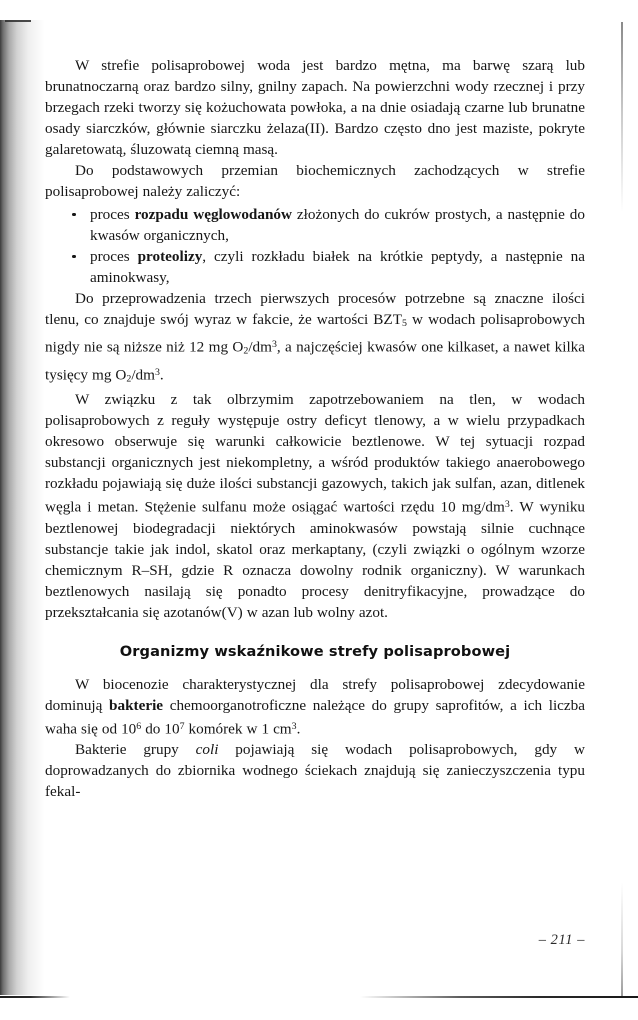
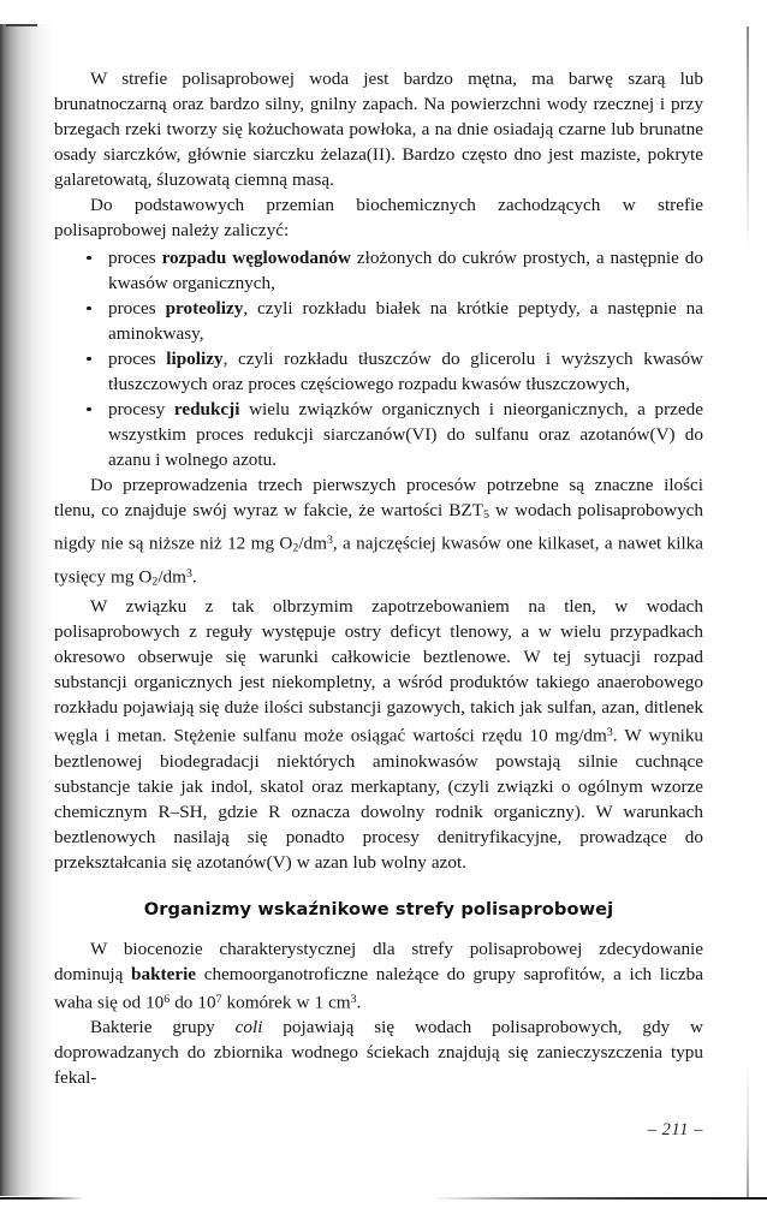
  W strefie polisaprobowej woda jest bardzo mętna, ma barwę szarą lub brunatnoczarną oraz bardzo silny, gnilny zapach. Na powierzchni wody rzecznej i przy brzegach rzeki tworzy się kożuchowata powłoka, a na dnie osiadają czarne lub brunatne osady siarczków, głównie siarczku żelaza(II). Bardzo często dno jest maziste, pokryte galaretowatą, śluzowatą ciemną masą.
  Do podstawowych przemian biochemicznych zachodzących w strefie polisaprobowej należy zaliczyć:
  proces rozpadu węglowodanów złożonych do cukrów prostych, a następnie do kwasów organicznych,
  proces proteolizy, czyli rozkładu białek na krótkie peptydy, a następnie na aminokwasy,
+ proces lipolizy, czyli rozkładu tłuszczów do glicerolu i wyższych kwasów tłuszczowych oraz proces częściowego rozpadu kwasów tłuszczowych,
+ procesy redukcji wielu związków organicznych i nieorganicznych, a przede wszystkim proces redukcji siarczanów(VI) do sulfanu oraz azotanów(V) do azanu i wolnego azotu.
  Do przeprowadzenia trzech pierwszych procesów potrzebne są znaczne ilości tlenu, co znajduje swój wyraz w fakcie, że wartości BZT5 w wodach polisaprobowych nigdy nie są niższe niż 12 mg O2/dm3, a najczęściej kwasów one kilkaset, a nawet kilka tysięcy mg O2/dm3.
  W związku z tak olbrzymim zapotrzebowaniem na tlen, w wodach polisaprobowych z reguły występuje ostry deficyt tlenowy, a w wielu przypadkach okresowo obserwuje się warunki całkowicie beztlenowe. W tej sytuacji rozpad substancji organicznych jest niekompletny, a wśród produktów takiego anaerobowego rozkładu pojawiają się duże ilości substancji gazowych, takich jak sulfan, azan, ditlenek węgla i metan. Stężenie sulfanu może osiągać wartości rzędu 10 mg/dm3. W wyniku beztlenowej biodegradacji niektórych aminokwasów powstają silnie cuchnące substancje takie jak indol, skatol oraz merkaptany, (czyli związki o ogólnym wzorze chemicznym R–SH, gdzie R oznacza dowolny rodnik organiczny). W warunkach beztlenowych nasilają się ponadto procesy denitryfikacyjne, prowadzące do przekształcania się azotanów(V) w azan lub wolny azot.
  Organizmy wskaźnikowe strefy polisaprobowej
  W biocenozie charakterystycznej dla strefy polisaprobowej zdecydowanie dominują bakterie chemoorganotroficzne należące do grupy saprofitów, a ich liczba waha się od 106 do 107 komórek w 1 cm3.
  Bakterie grupy coli pojawiają się wodach polisaprobowych, gdy w doprowadzanych do zbiornika wodnego ściekach znajdują się zanieczyszczenia typu fekal-
  – 211 –
